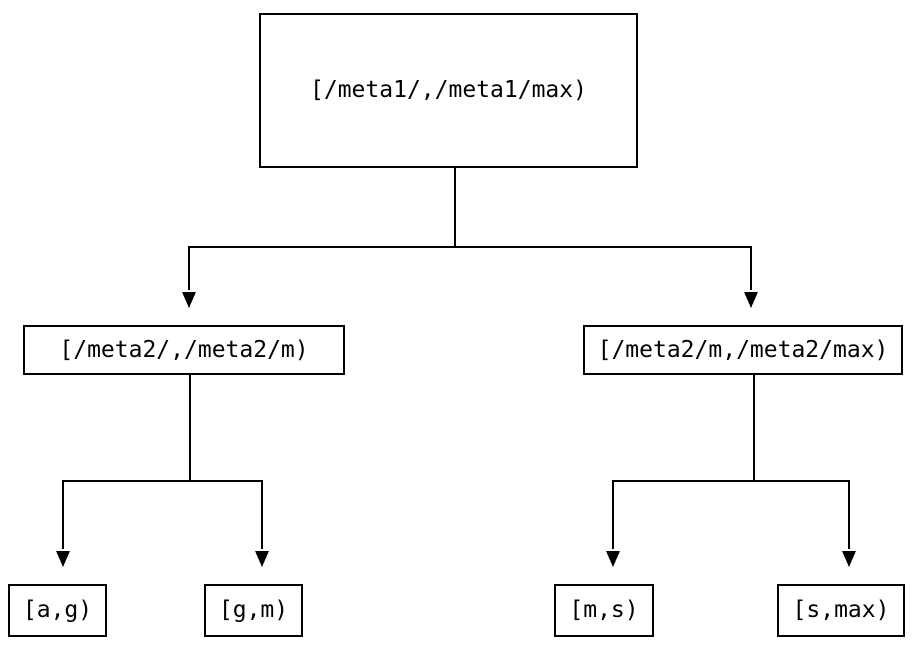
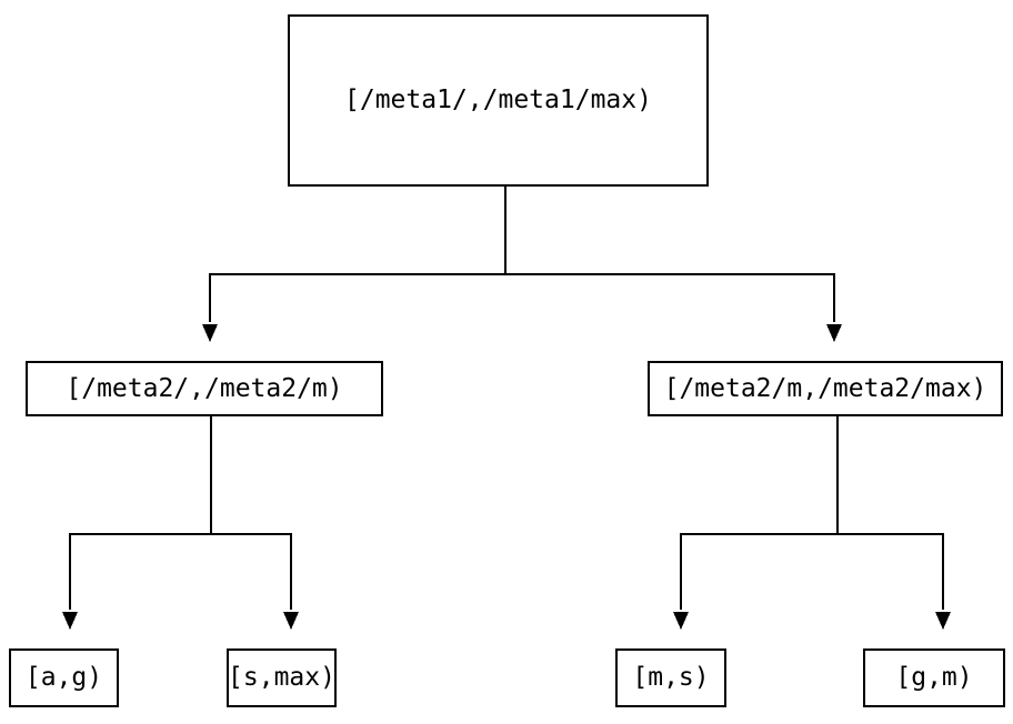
  [/meta1/,/meta1/max)
  [/meta2/,/meta2/m)
  [/meta2/m,/meta2/max)
  [a,g)
- [g,m)
+ [s,max)
  [m,s)
- [s,max)
+ [g,m)
